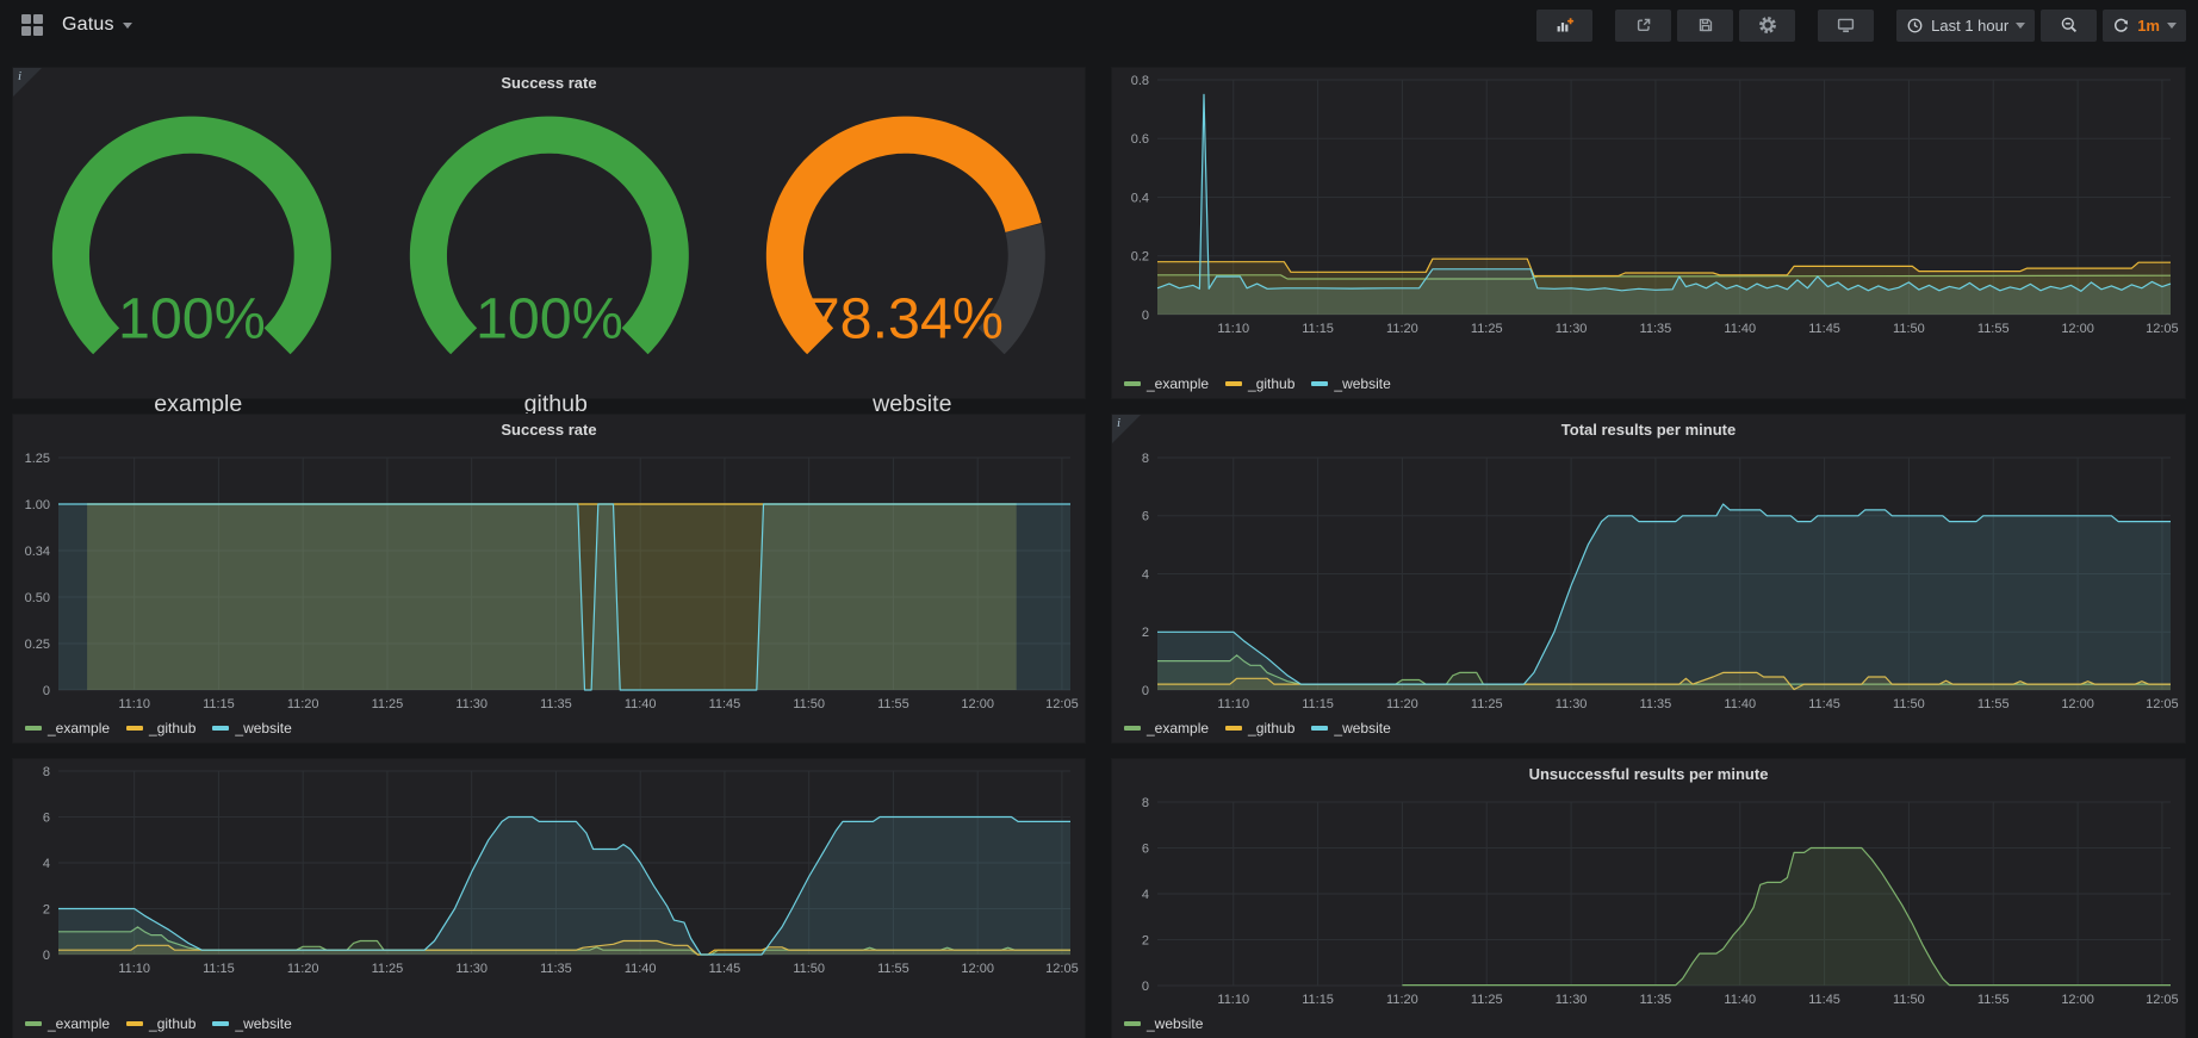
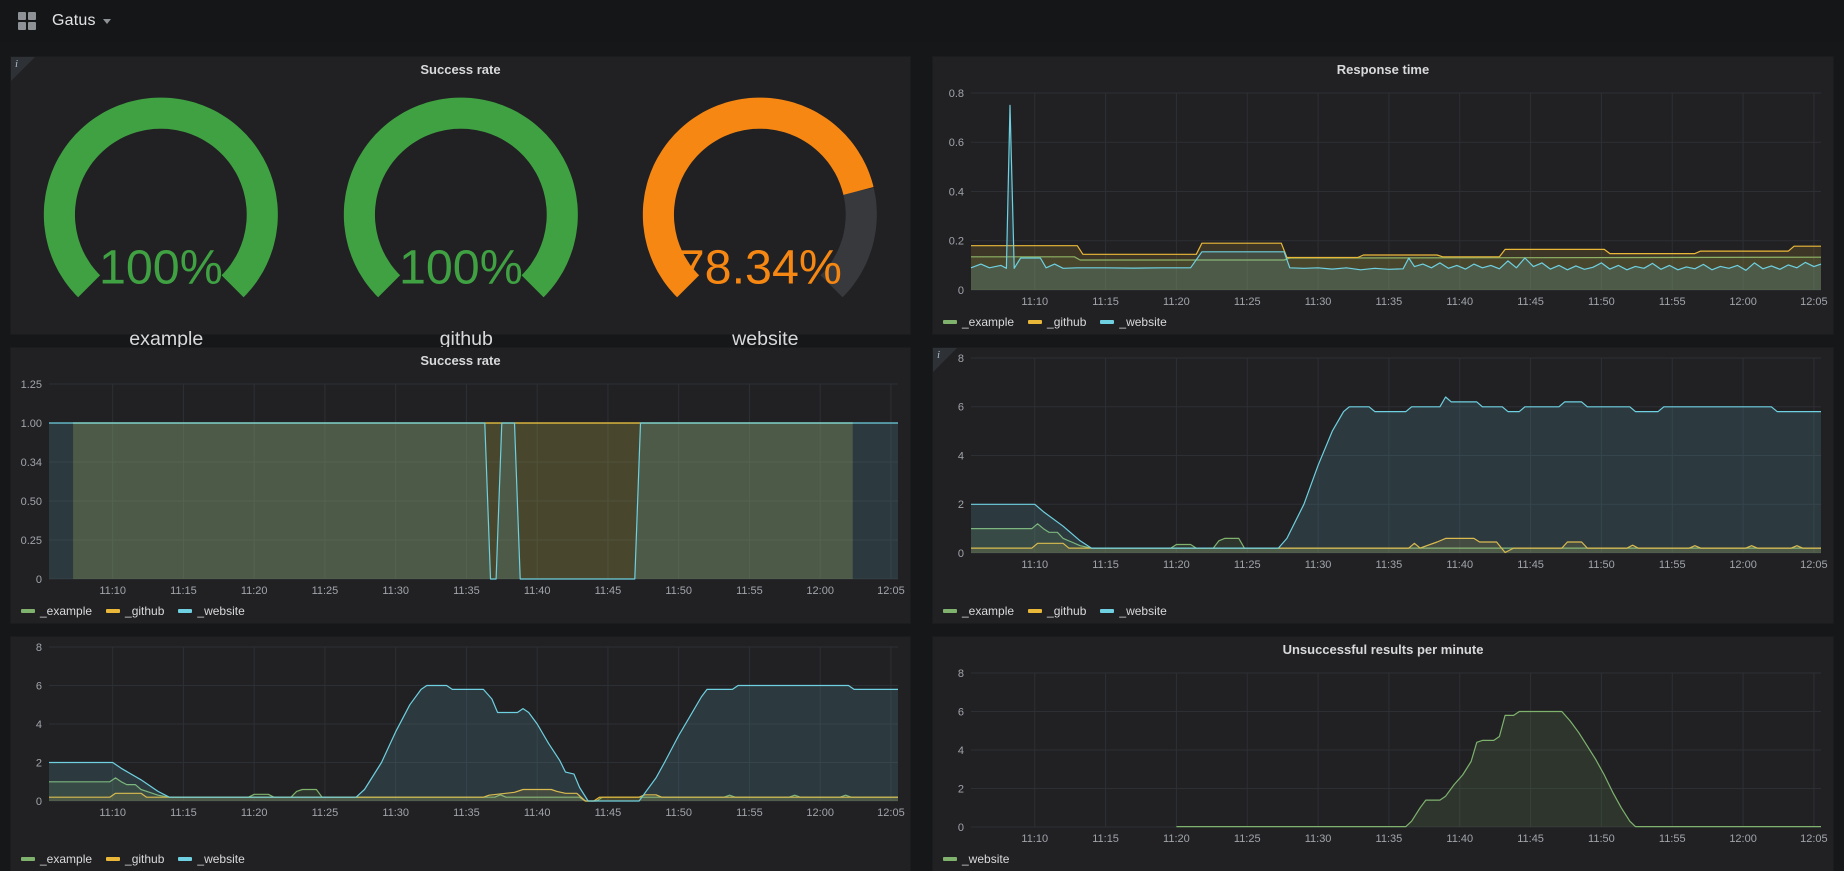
  Gatus
- Last 1 hour
- 1m
  i
  Success rate
  100%
  _example
  100%
  _github
  78.34%
  _website
+ Response time
  0
  0.2
  0.4
  0.6
  0.8
  11:10
  11:15
  11:20
  11:25
  11:30
  11:35
  11:40
  11:45
  11:50
  11:55
  12:00
  12:05
  _example
  _github
  _website
  Success rate
  0
  0.25
  0.50
  0.34
  1.00
  1.25
  11:10
  11:15
  11:20
  11:25
  11:30
  11:35
  11:40
  11:45
  11:50
  11:55
  12:00
  12:05
  _example
  _github
  _website
  i
- Total results per minute
  0
  2
  4
  6
  8
  11:10
  11:15
  11:20
  11:25
  11:30
  11:35
  11:40
  11:45
  11:50
  11:55
  12:00
  12:05
  _example
  _github
  _website
  0
  2
  4
  6
  8
  11:10
  11:15
  11:20
  11:25
  11:30
  11:35
  11:40
  11:45
  11:50
  11:55
  12:00
  12:05
  _example
  _github
  _website
  Unsuccessful results per minute
  0
  2
  4
  6
  8
  11:10
  11:15
  11:20
  11:25
  11:30
  11:35
  11:40
  11:45
  11:50
  11:55
  12:00
  12:05
  _website
